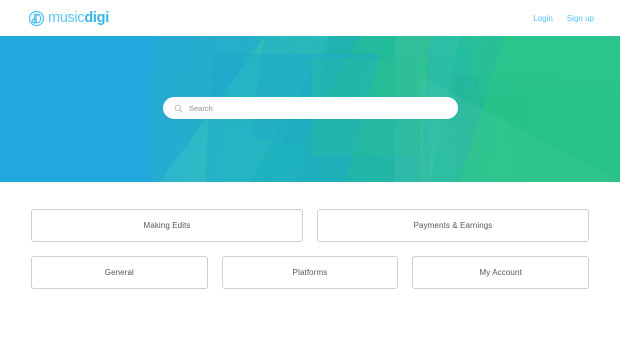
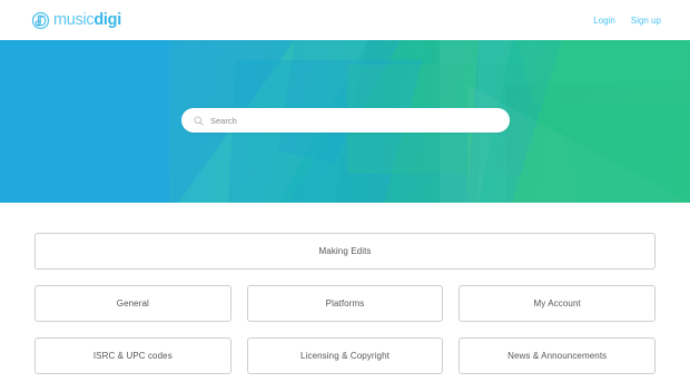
  musicdigi
  Login
  Sign up
  Search
  Making Edits
- Payments & Earnings
  General
  Platforms
  My Account
+ ISRC & UPC codes
+ Licensing & Copyright
+ News & Announcements
